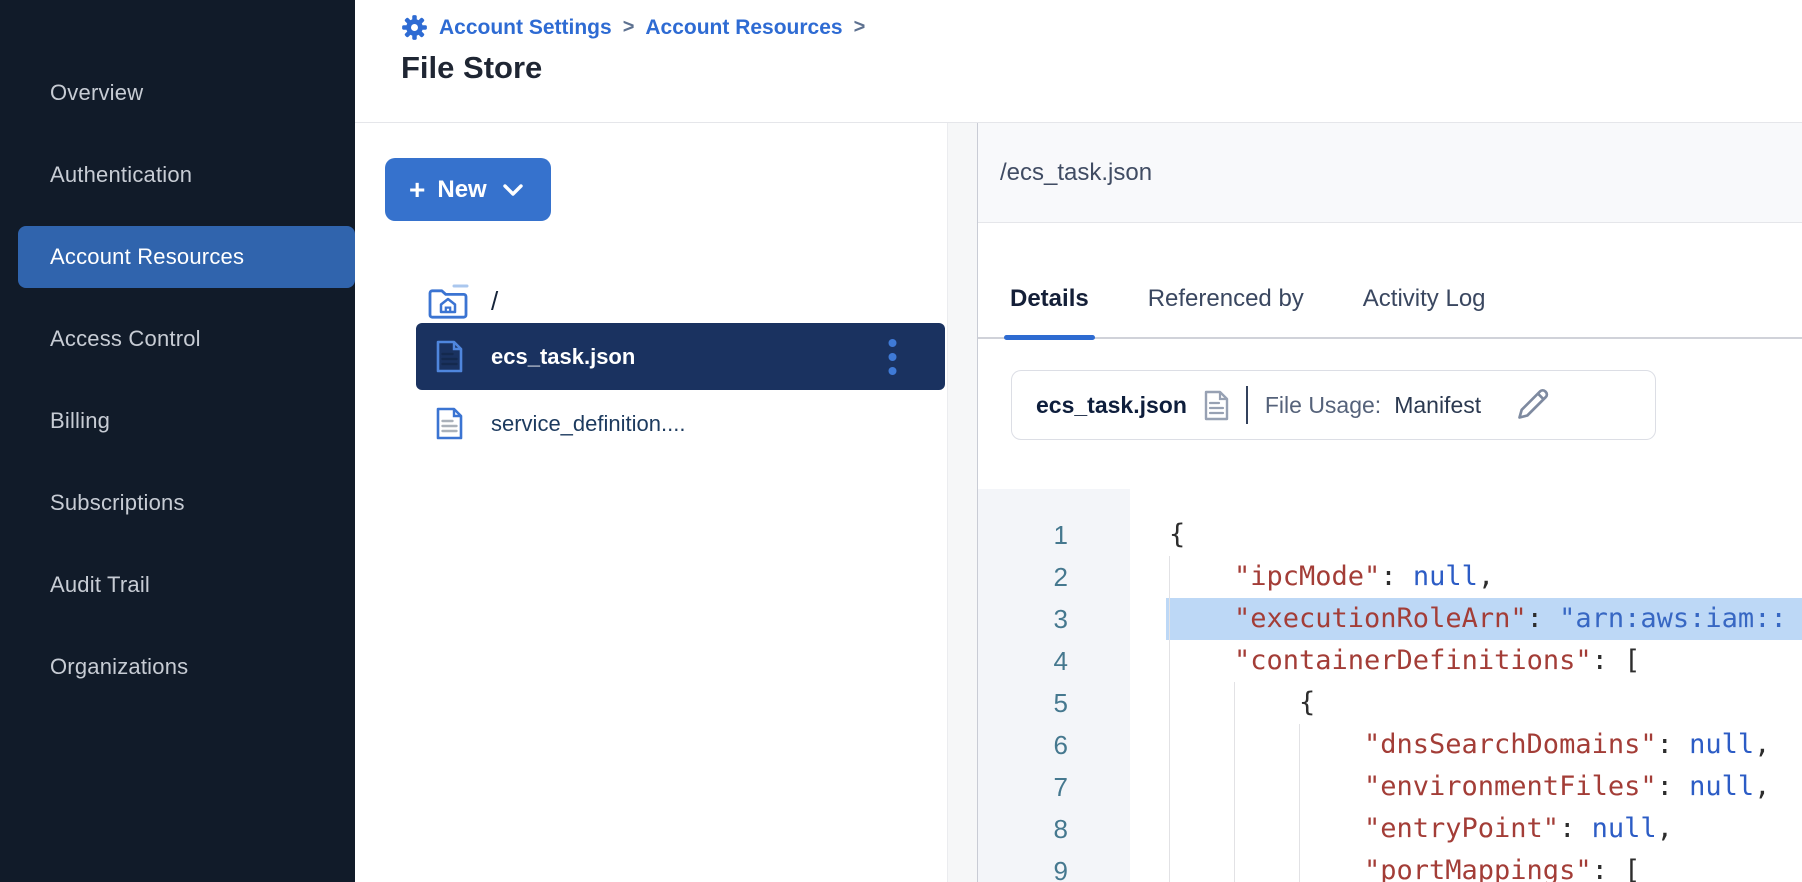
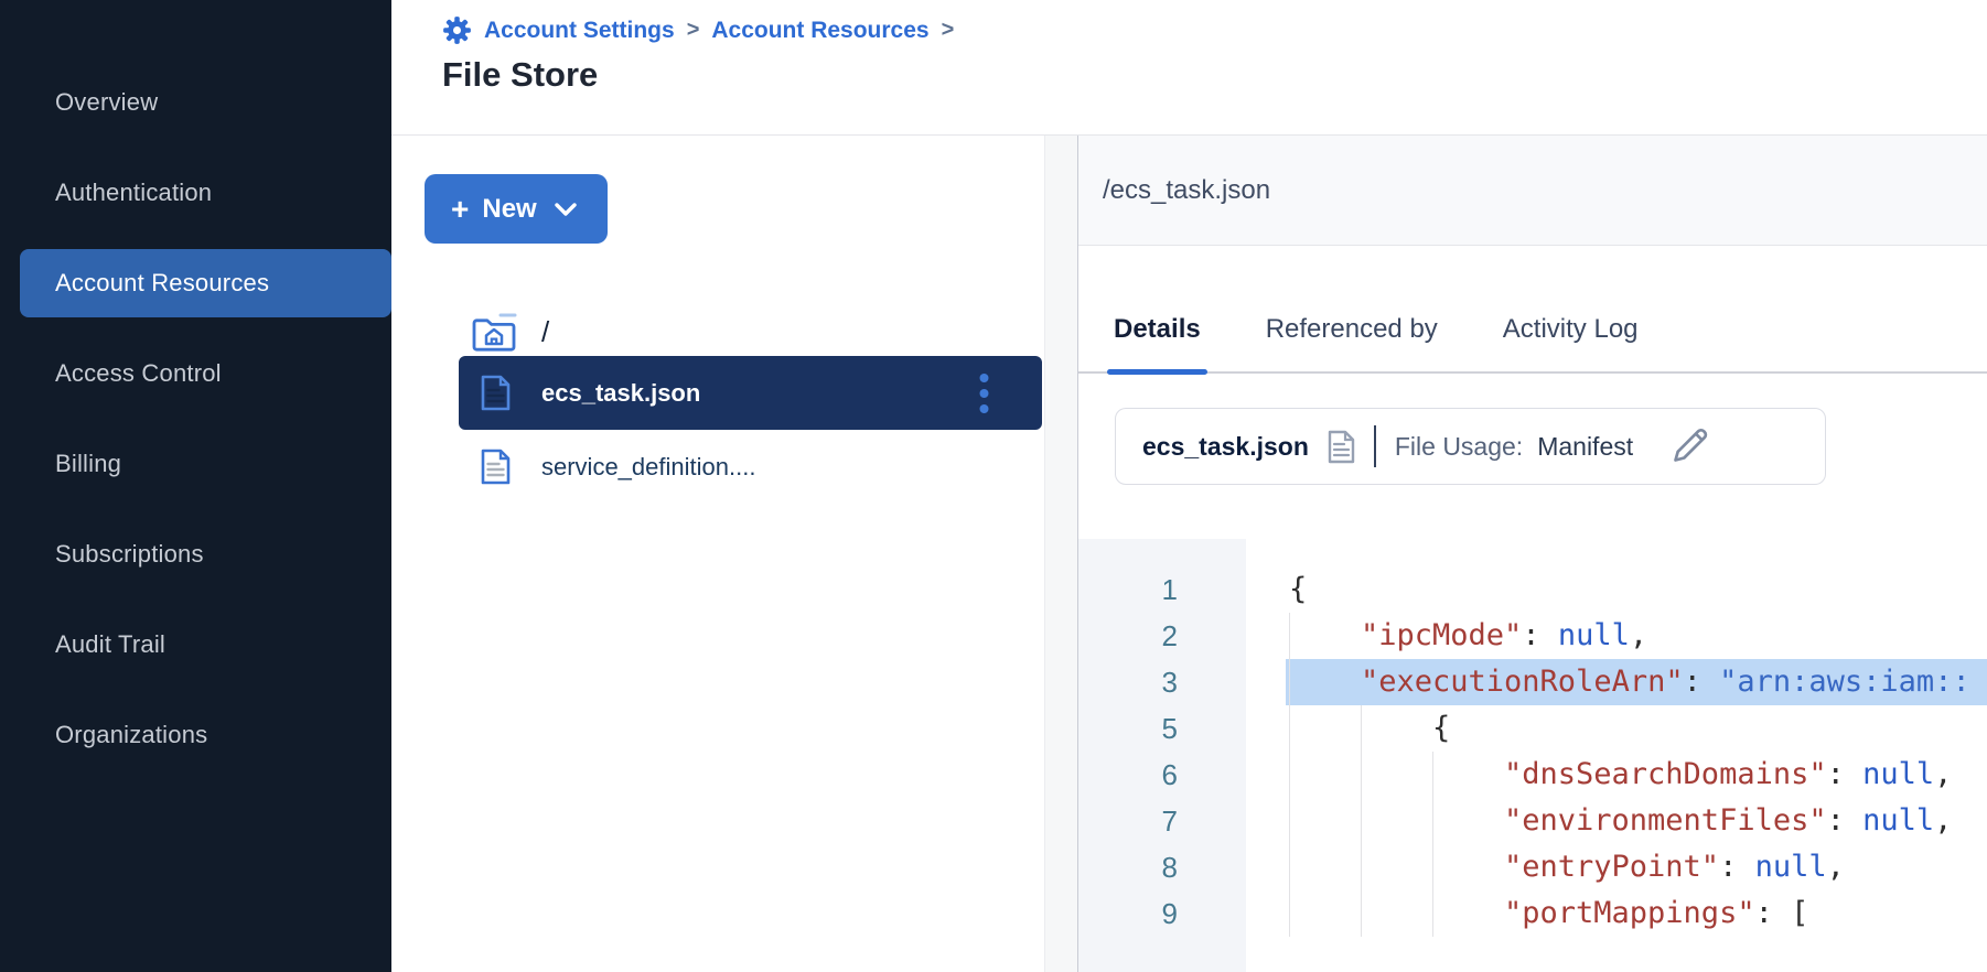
  Overview
  Authentication
  Account Resources
  Access Control
  Billing
  Subscriptions
  Audit Trail
  Organizations
  Account Settings
  >
  Account Resources
  >
  File Store
  +
  New
  /
  ecs_task.json
  service_definition....
  /ecs_task.json
  Details
  Referenced by
  Activity Log
  ecs_task.json
  File Usage:
  Manifest
  1
  {
  2
  "ipcMode": null,
  3
  "executionRoleArn": "arn:aws:iam::
- 4
- "containerDefinitions": [
  5
  {
  6
  "dnsSearchDomains": null,
  7
  "environmentFiles": null,
  8
  "entryPoint": null,
  9
  "portMappings": [
